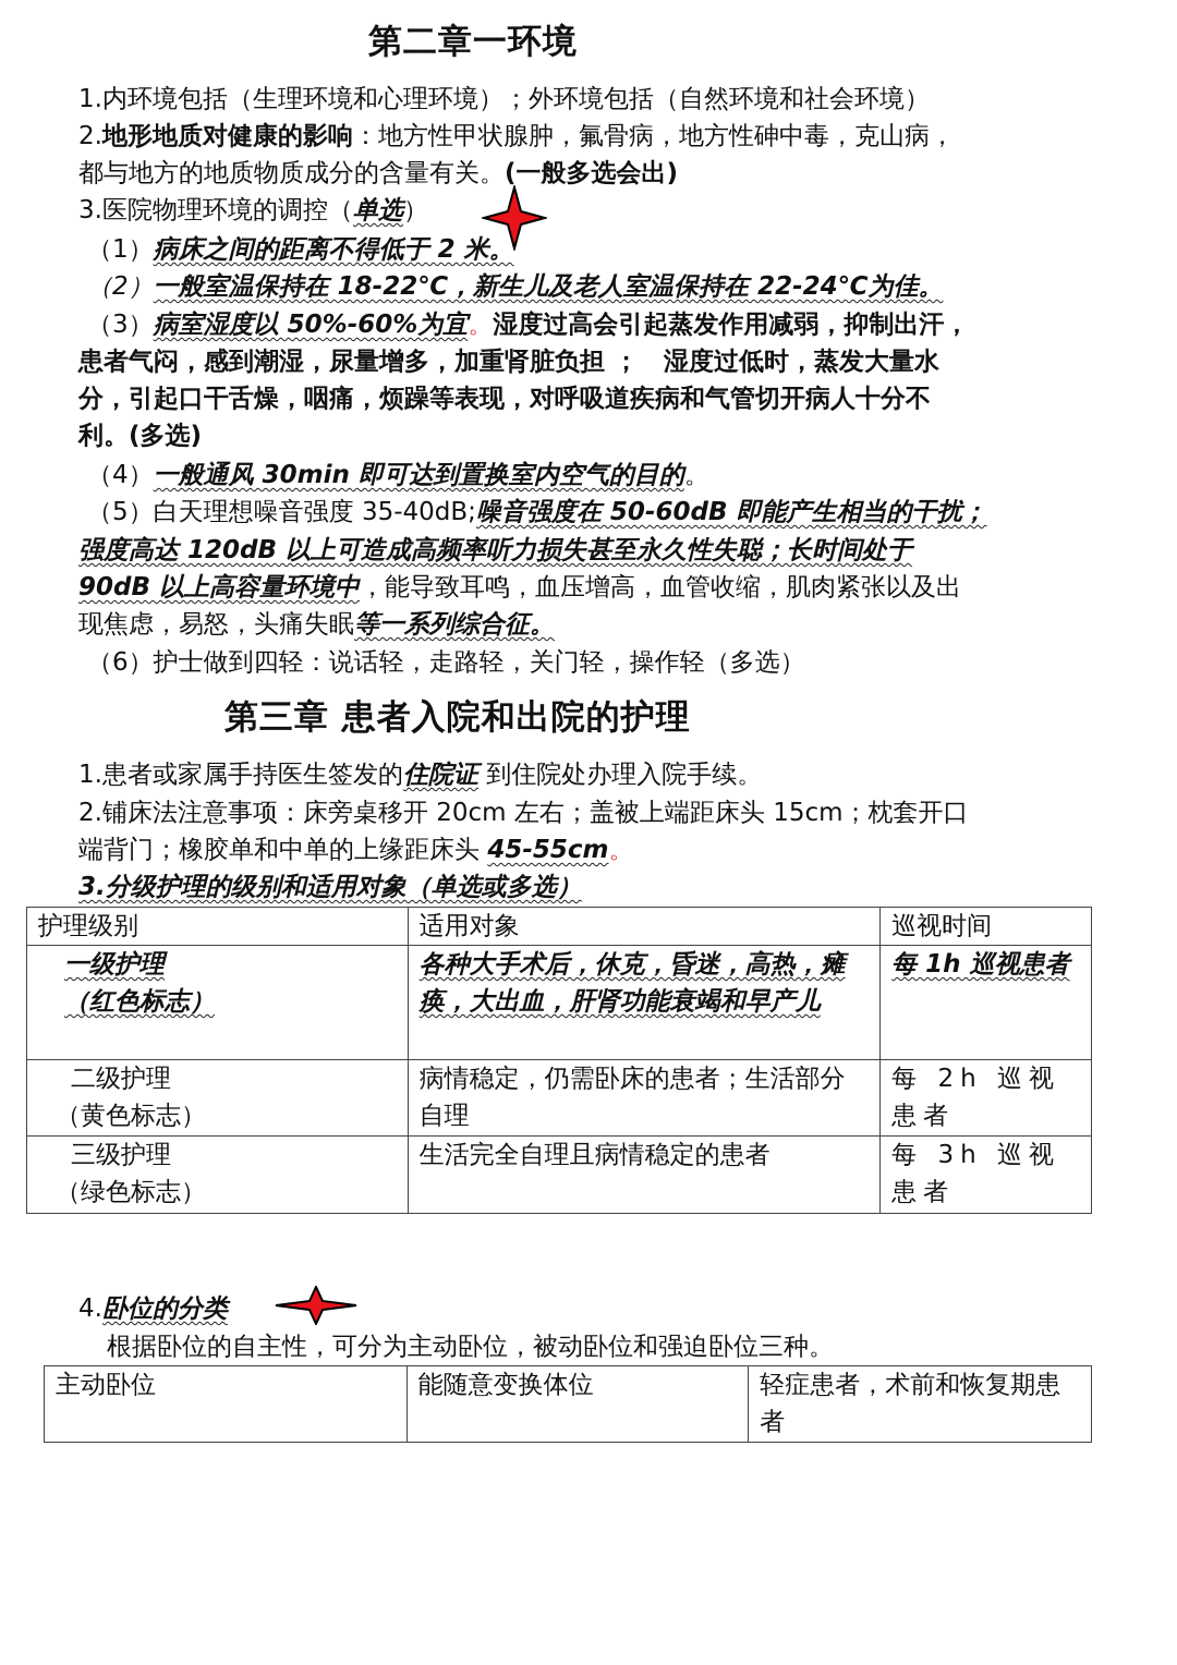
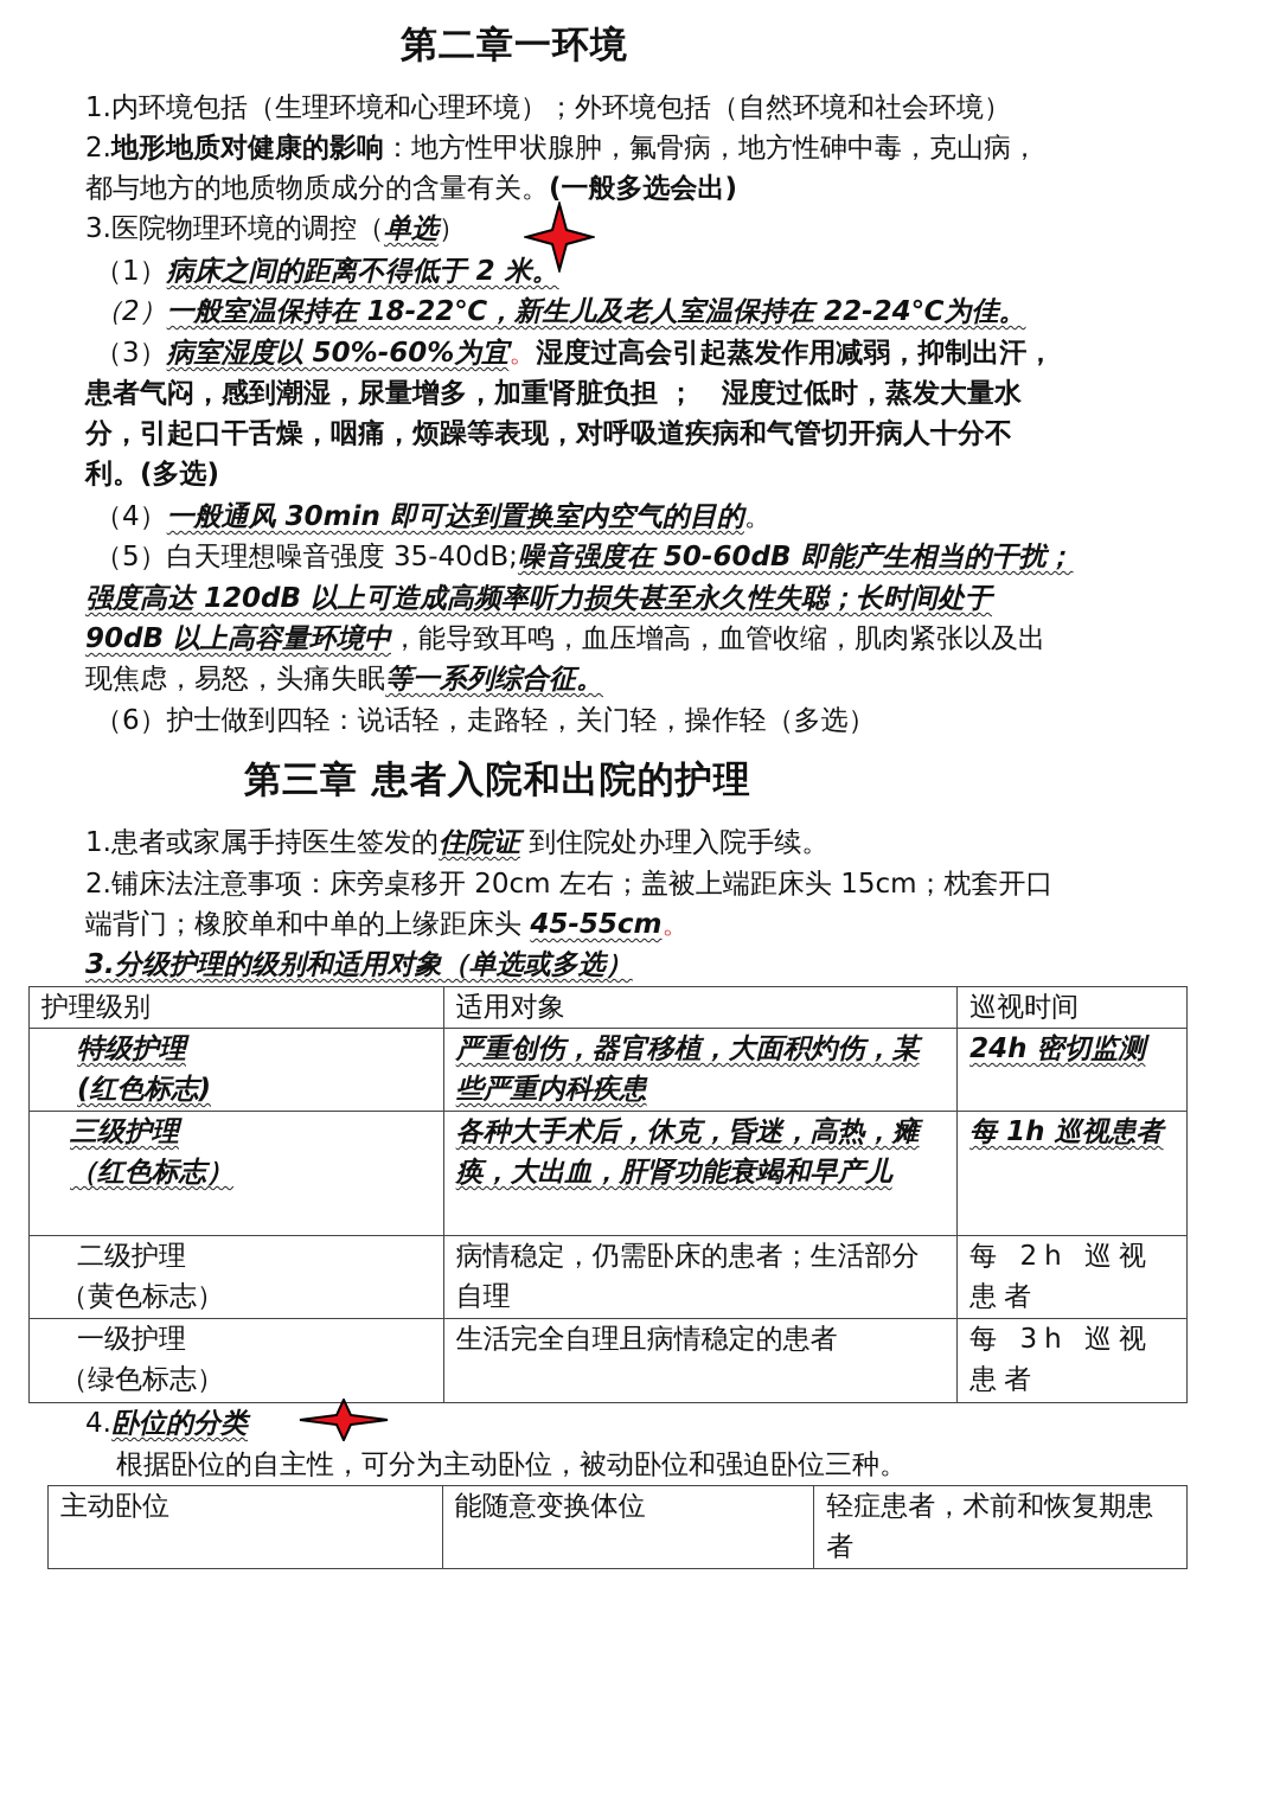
  第二章一环境
  1.内环境包括（生理环境和心理环境）；外环境包括（自然环境和社会环境）
  2.地形地质对健康的影响：地方性甲状腺肿，氟骨病，地方性砷中毒，克山病，
  都与地方的地质物质成分的含量有关。(一般多选会出)
  3.医院物理环境的调控（单选）
  （1）病床之间的距离不得低于 2 米。
  （2）一般室温保持在 18-22℃，新生儿及老人室温保持在 22-24℃为佳。
  （3）病室湿度以 50%-60%为宜。湿度过高会引起蒸发作用减弱，抑制出汗，
  患者气闷，感到潮湿，尿量增多，加重肾脏负担 ； 湿度过低时，蒸发大量水
  分，引起口干舌燥，咽痛，烦躁等表现，对呼吸道疾病和气管切开病人十分不
  利。(多选)
  （4）一般通风 30min 即可达到置换室内空气的目的。
  （5）白天理想噪音强度 35-40dB;噪音强度在 50-60dB 即能产生相当的干扰；
  强度高达 120dB 以上可造成高频率听力损失甚至永久性失聪；长时间处于
  90dB 以上高容量环境中，能导致耳鸣，血压增高，血管收缩，肌肉紧张以及出
  现焦虑，易怒，头痛失眠等一系列综合征。
  （6）护士做到四轻：说话轻，走路轻，关门轻，操作轻（多选）
  第三章 患者入院和出院的护理
  1.患者或家属手持医生签发的住院证 到住院处办理入院手续。
  2.铺床法注意事项：床旁桌移开 20cm 左右；盖被上端距床头 15cm；枕套开口
  端背门；橡胶单和中单的上缘距床头 45-55cm。
  3.分级护理的级别和适用对象（单选或多选）
  护理级别	适用对象	巡视时间
+ 特级护理(红色标志)	严重创伤，器官移植，大面积灼伤，某些严重内科疾患	24h 密切监测
- 一级护理（红色标志）	各种大手术后，休克，昏迷，高热，瘫痪，大出血，肝肾功能衰竭和早产儿	每 1h 巡视患者
+ 三级护理（红色标志）	各种大手术后，休克，昏迷，高热，瘫痪，大出血，肝肾功能衰竭和早产儿	每 1h 巡视患者
  二级护理（黄色标志）	病情稳定，仍需卧床的患者；生活部分自理	每 2h 巡视患者
- 三级护理（绿色标志）	生活完全自理且病情稳定的患者	每 3h 巡视患者
+ 一级护理（绿色标志）	生活完全自理且病情稳定的患者	每 3h 巡视患者
  4.卧位的分类
  根据卧位的自主性，可分为主动卧位，被动卧位和强迫卧位三种。
  主动卧位	能随意变换体位	轻症患者，术前和恢复期患者
